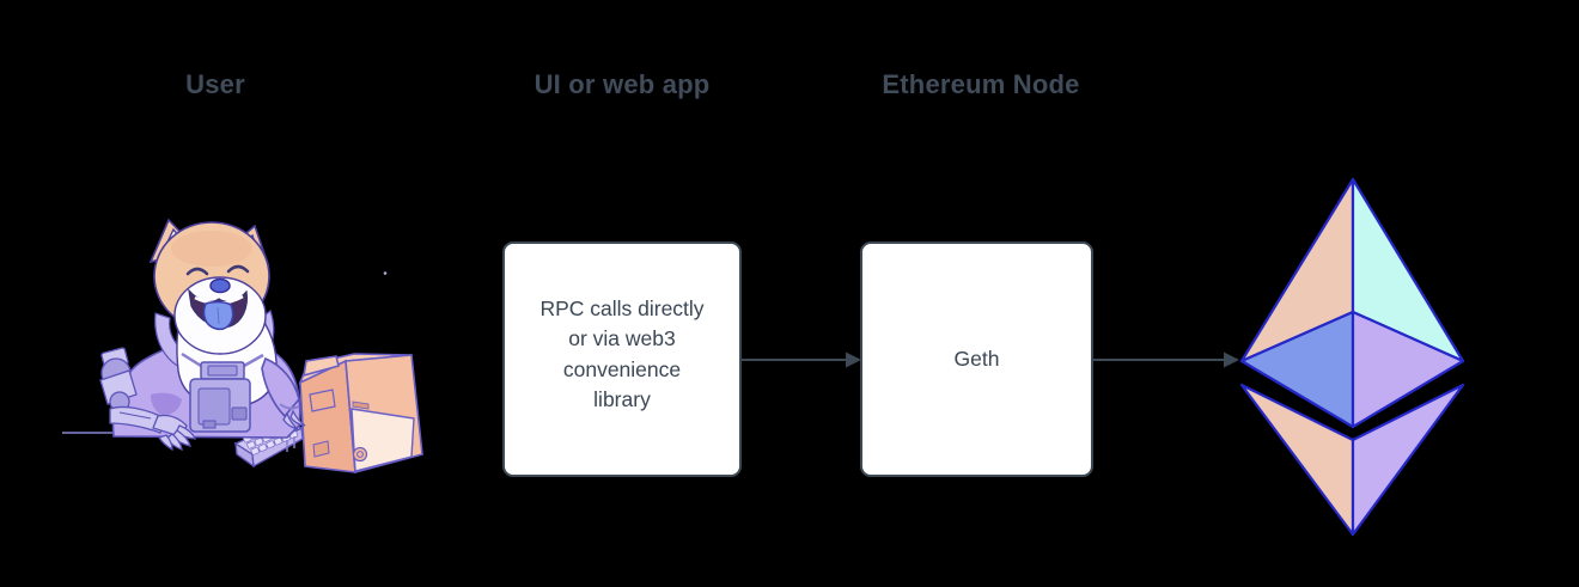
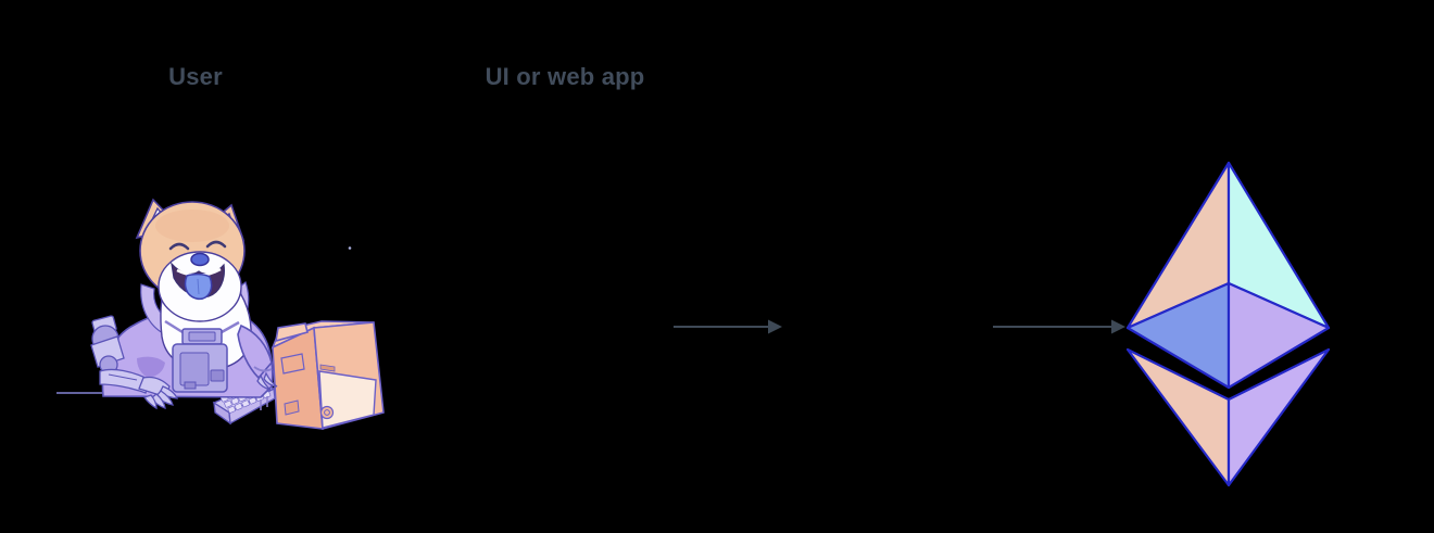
  User
  UI or web app
- Ethereum Node
- RPC calls directly
- or via web3
- convenience
- library
- Geth
